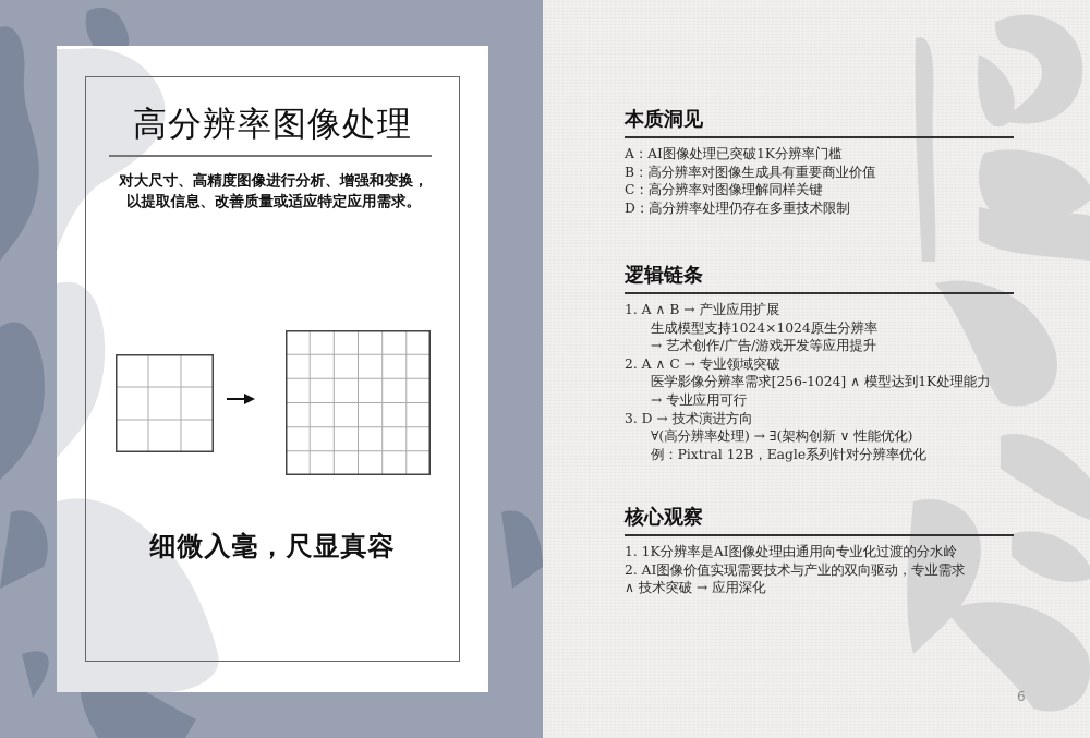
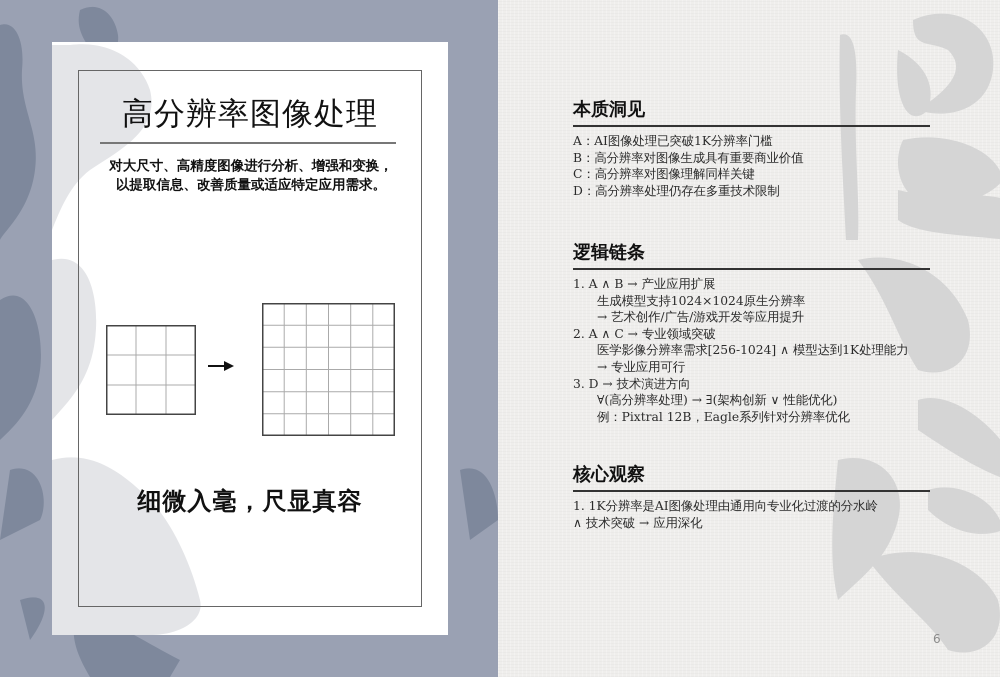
  高分辨率图像处理
  对大尺寸、高精度图像进行分析、增强和变换，以提取信息、改善质量或适应特定应用需求。
  细微入毫，尺显真容
  本质洞见
  A：AI图像处理已突破1K分辨率门槛
  B：高分辨率对图像生成具有重要商业价值
  C：高分辨率对图像理解同样关键
  D：高分辨率处理仍存在多重技术限制
  逻辑链条
  1. A ∧ B → 产业应用扩展
  生成模型支持1024×1024原生分辨率
  → 艺术创作/广告/游戏开发等应用提升
  2. A ∧ C → 专业领域突破
  医学影像分辨率需求[256-1024] ∧ 模型达到1K处理能力
  → 专业应用可行
  3. D → 技术演进方向
  ∀(高分辨率处理) → ∃(架构创新 ∨ 性能优化)
  例：Pixtral 12B，Eagle系列针对分辨率优化
  核心观察
  1. 1K分辨率是AI图像处理由通用向专业化过渡的分水岭
- 2. AI图像价值实现需要技术与产业的双向驱动，专业需求
  ∧ 技术突破 → 应用深化
  6
